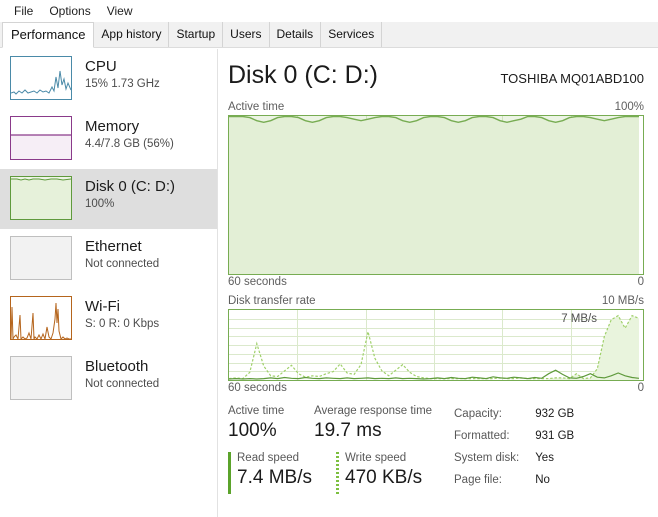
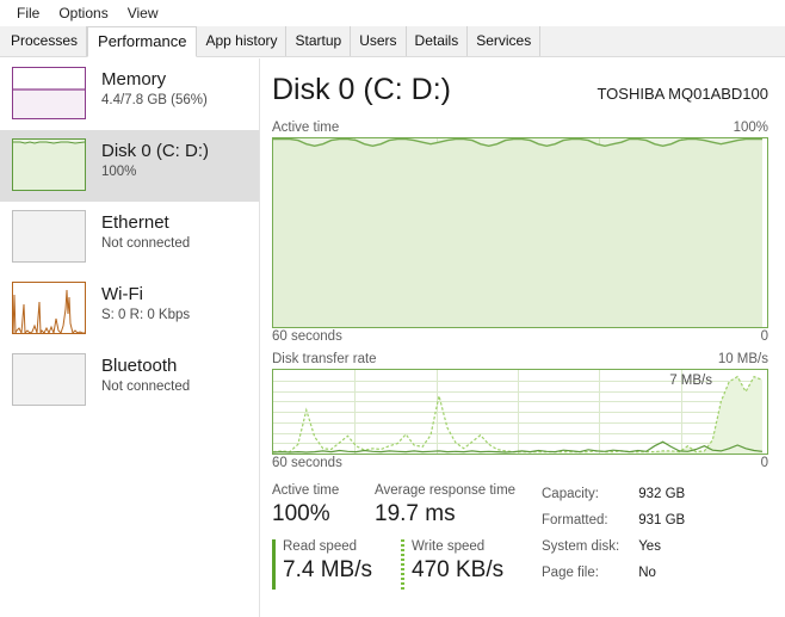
  File
  Options
  View
+ Processes
  Performance
  App history
  Startup
  Users
  Details
  Services
- CPU
- 15% 1.73 GHz
  Memory
  4.4/7.8 GB (56%)
  Disk 0 (C: D:)
  100%
  Ethernet
  Not connected
  Wi-Fi
  S: 0 R: 0 Kbps
  Bluetooth
  Not connected
  Disk 0 (C: D:)
  TOSHIBA MQ01ABD100
  Active time
  100%
  60 seconds
  0
  Disk transfer rate
  10 MB/s
  7 MB/s
  60 seconds
  0
  Active time
  100%
  Average response time
  19.7 ms
  Read speed
  7.4 MB/s
  Write speed
  470 KB/s
  Capacity:	932 GB
  Formatted:	931 GB
  System disk:	Yes
  Page file:	No
